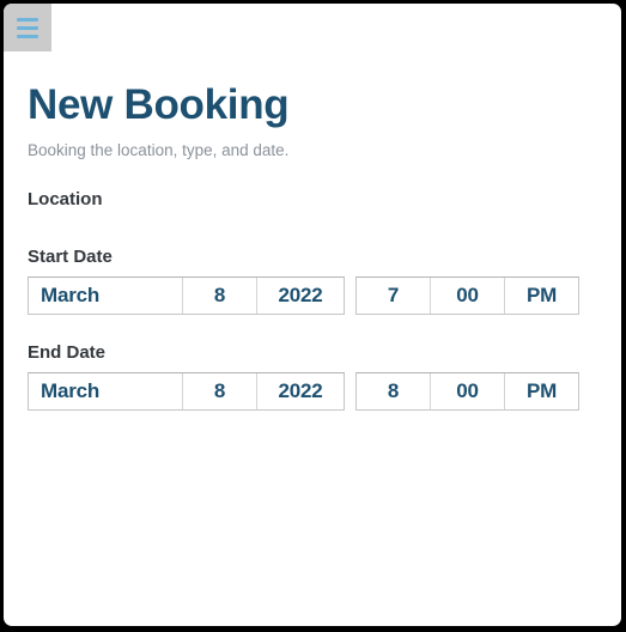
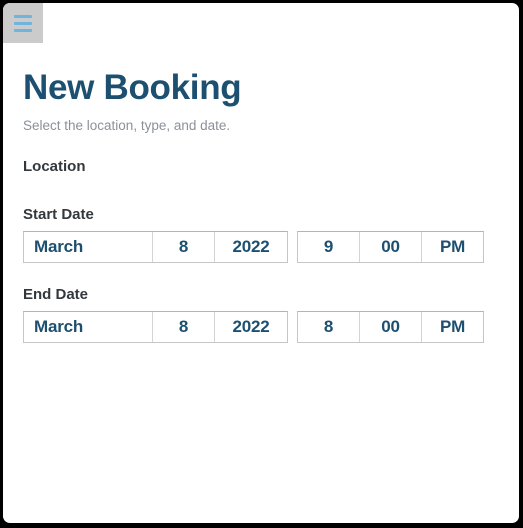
  New Booking
- Booking the location, type, and date.
+ Select the location, type, and date.
  Location
  Start Date
  March
  8
  2022
- 7
+ 9
  00
  PM
  End Date
  March
  8
  2022
  8
  00
  PM
